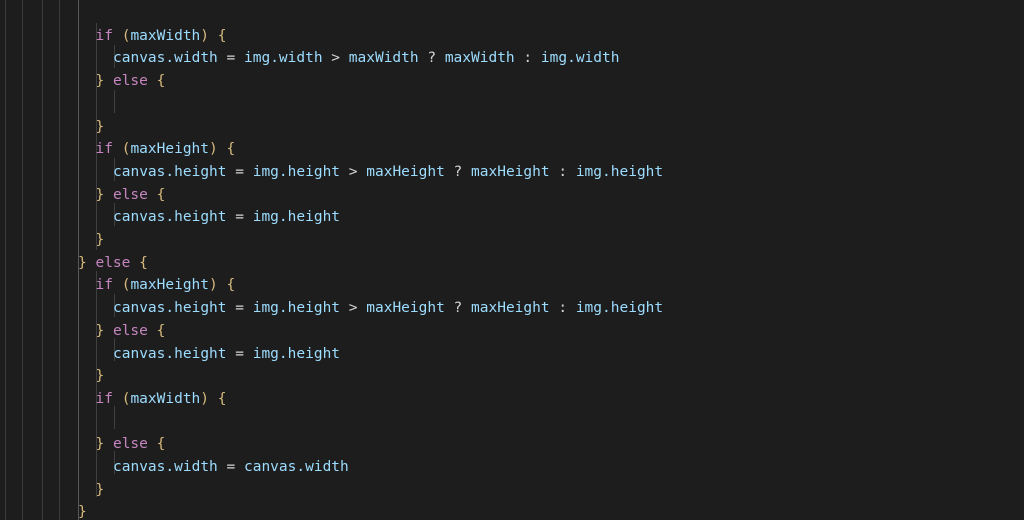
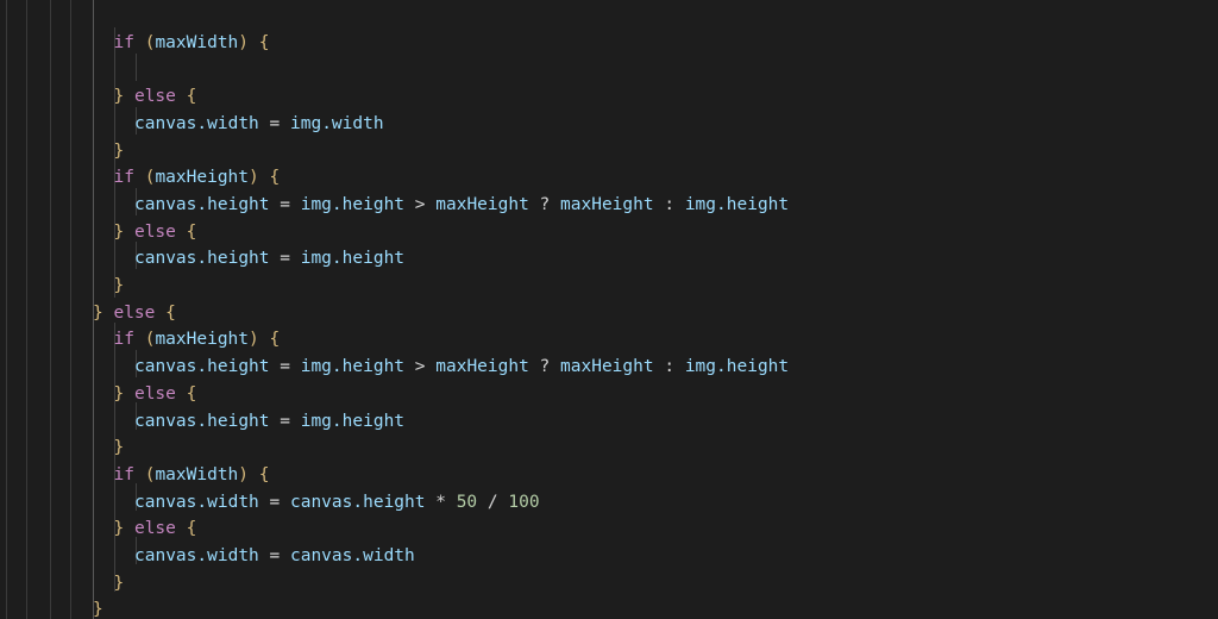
  if (maxWidth) {
- canvas.width = img.width > maxWidth ? maxWidth : img.width
  } else {
+ canvas.width = img.width
  }
  if (maxHeight) {
  canvas.height = img.height > maxHeight ? maxHeight : img.height
  } else {
  canvas.height = img.height
  }
  } else {
  if (maxHeight) {
  canvas.height = img.height > maxHeight ? maxHeight : img.height
  } else {
  canvas.height = img.height
  }
  if (maxWidth) {
+ canvas.width = canvas.height * 50 / 100
  } else {
  canvas.width = canvas.width
  }
  }
